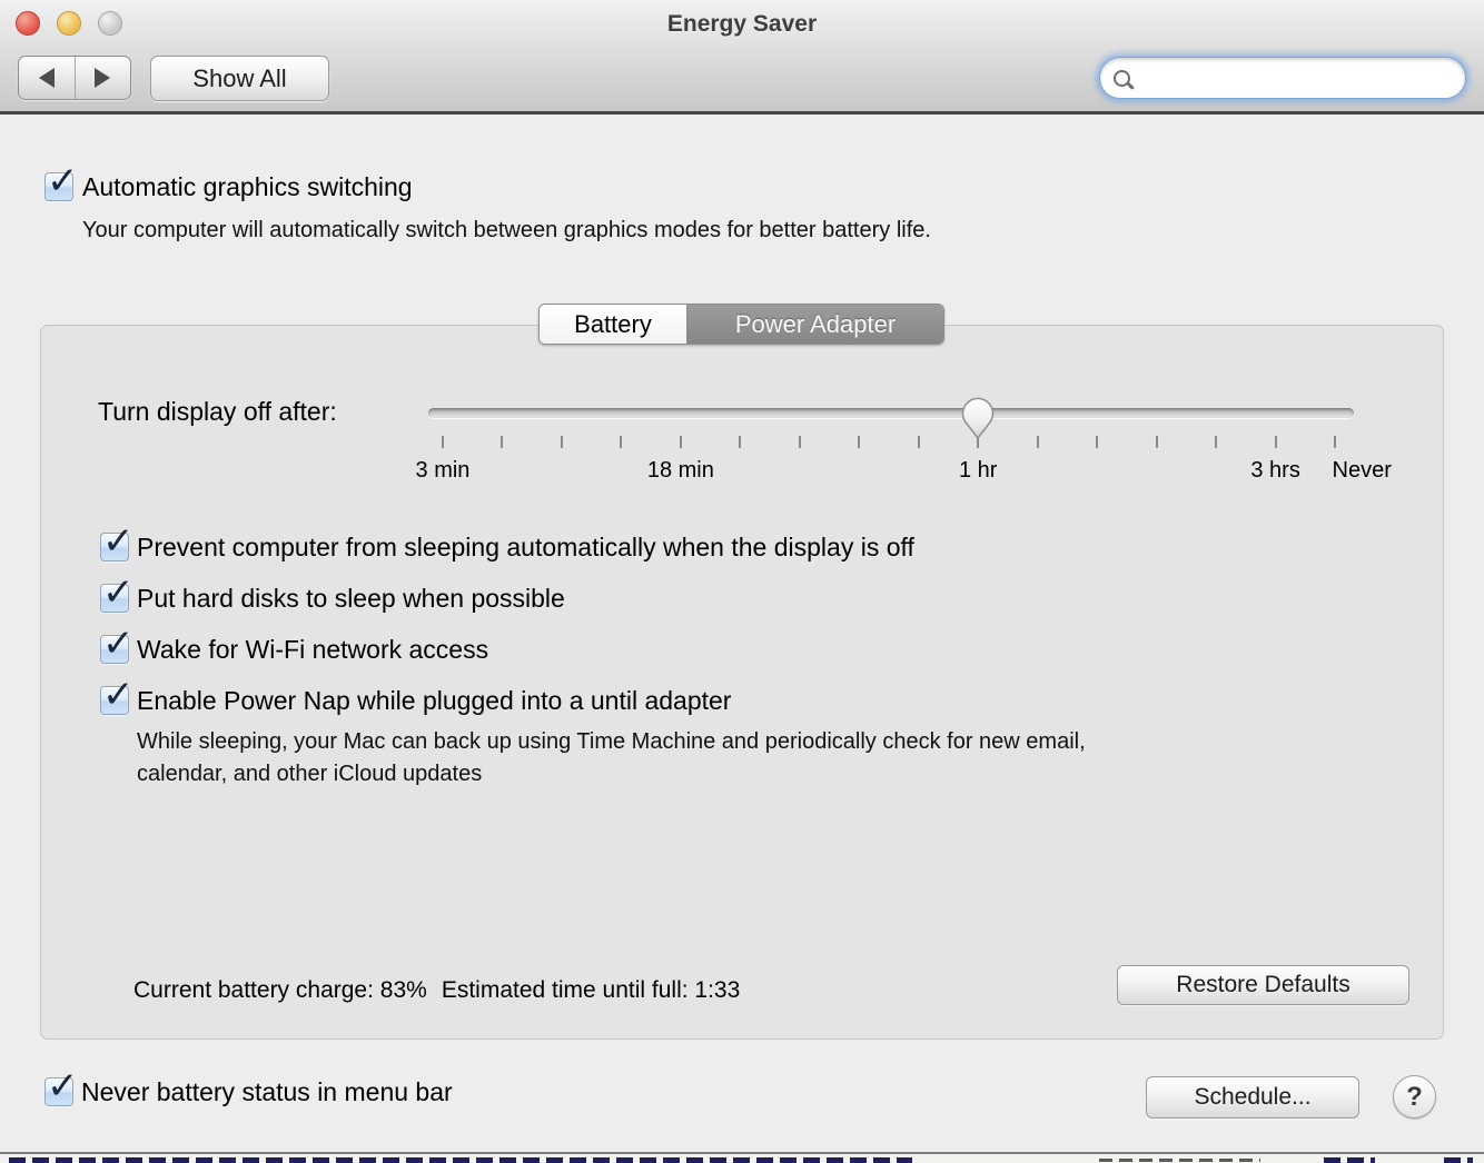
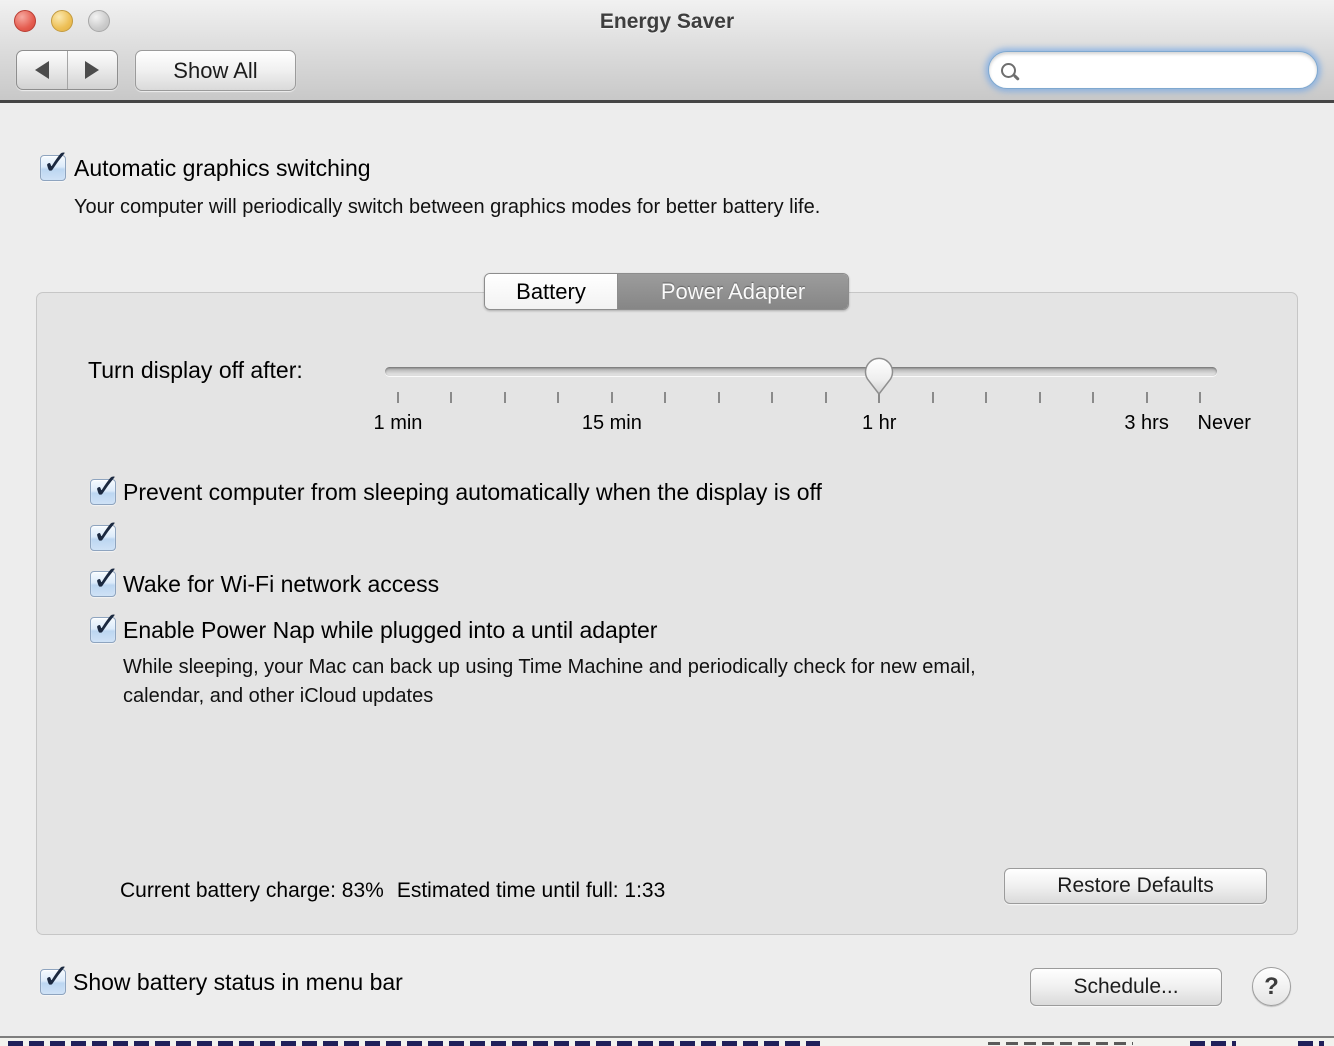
  Energy Saver
  Show All
  ✓
  Automatic graphics switching
- Your computer will automatically switch between graphics modes for better battery life.
+ Your computer will periodically switch between graphics modes for better battery life.
  Battery
  Power Adapter
  Turn display off after:
- 3 min
+ 1 min
- 18 min
+ 15 min
  1 hr
  3 hrs
  Never
  ✓
  Prevent computer from sleeping automatically when the display is off
  ✓
- Put hard disks to sleep when possible
  ✓
  Wake for Wi-Fi network access
  ✓
  Enable Power Nap while plugged into a until adapter
  While sleeping, your Mac can back up using Time Machine and periodically check for new email,
  calendar, and other iCloud updates
  Current battery charge: 83% Estimated time until full: 1:33
  Restore Defaults
  ✓
- Never battery status in menu bar
+ Show battery status in menu bar
  Schedule...
  ?
